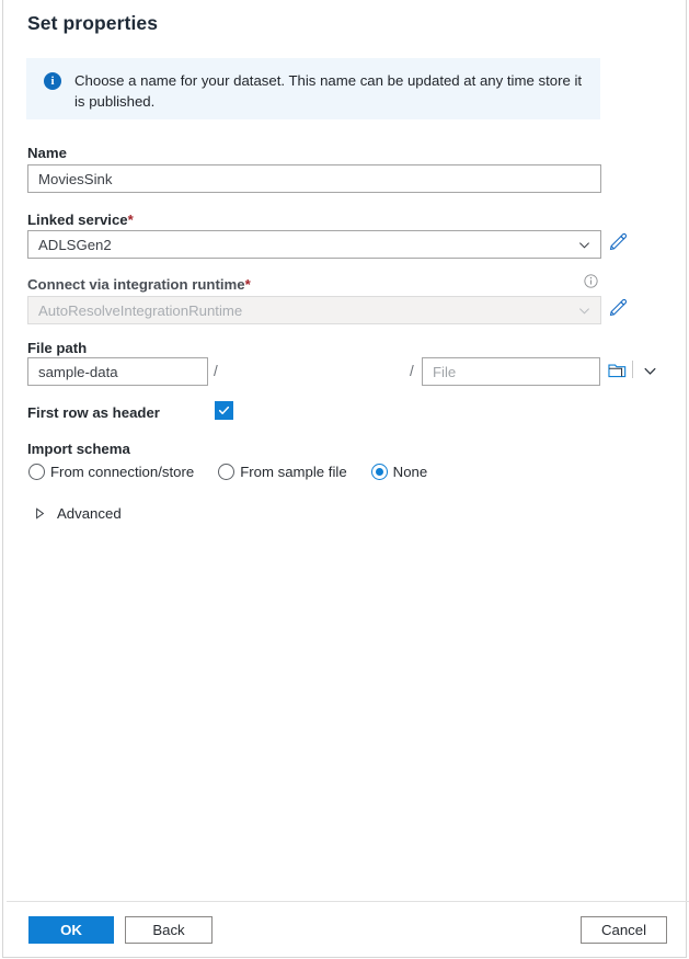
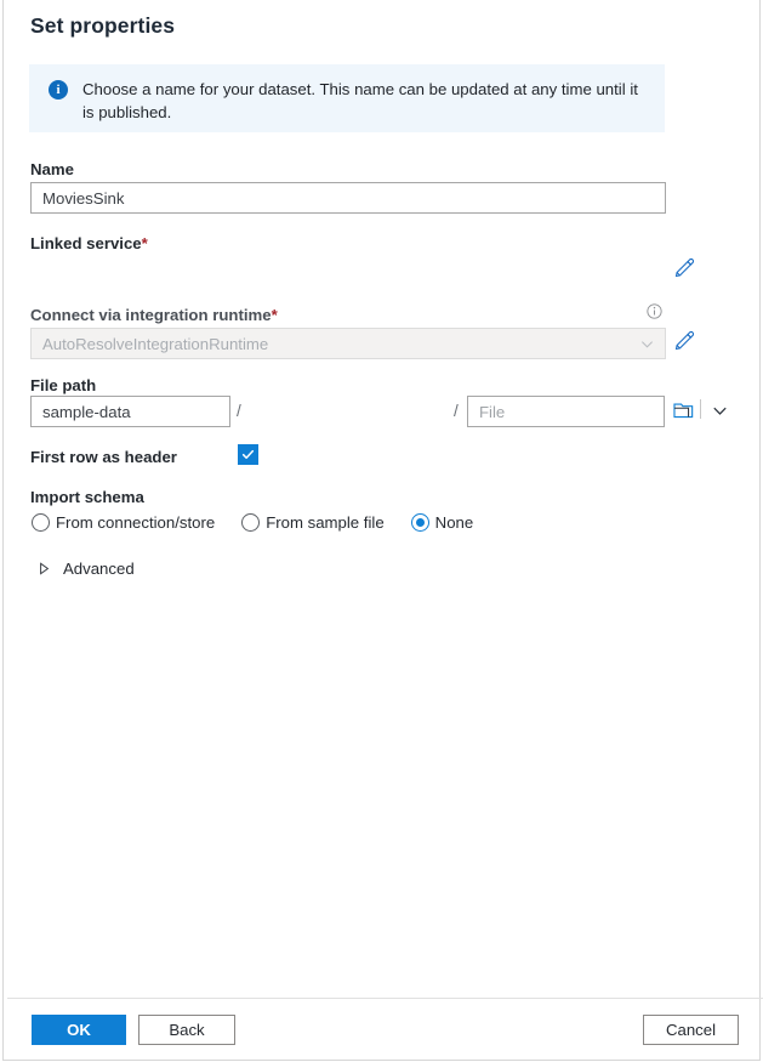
  Set properties
  i
- Choose a name for your dataset. This name can be updated at any time store it is published.
+ Choose a name for your dataset. This name can be updated at any time until it is published.
  Name
  MoviesSink
  Linked service*
- ADLSGen2
  Connect via integration runtime*
  AutoResolveIntegrationRuntime
  File path
  sample-data
  /
  /
  File
  First row as header
  Import schema
  From connection/store
  From sample file
  None
  Advanced
  OK
  Back
  Cancel
